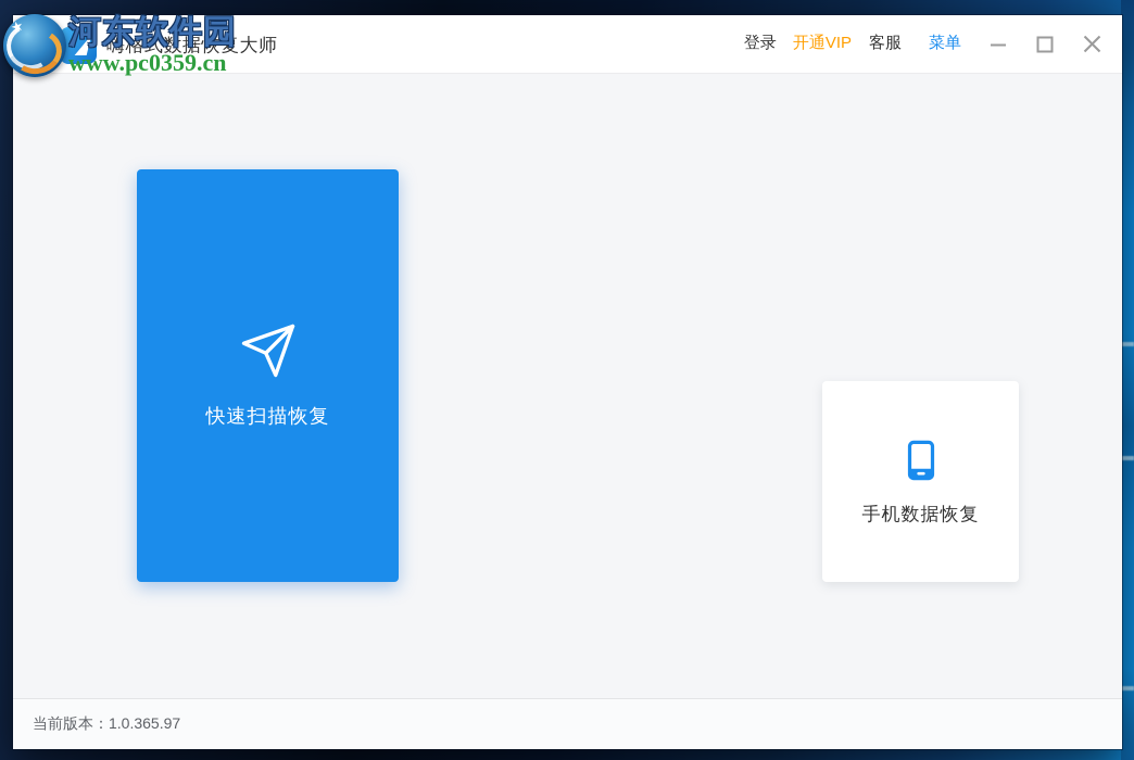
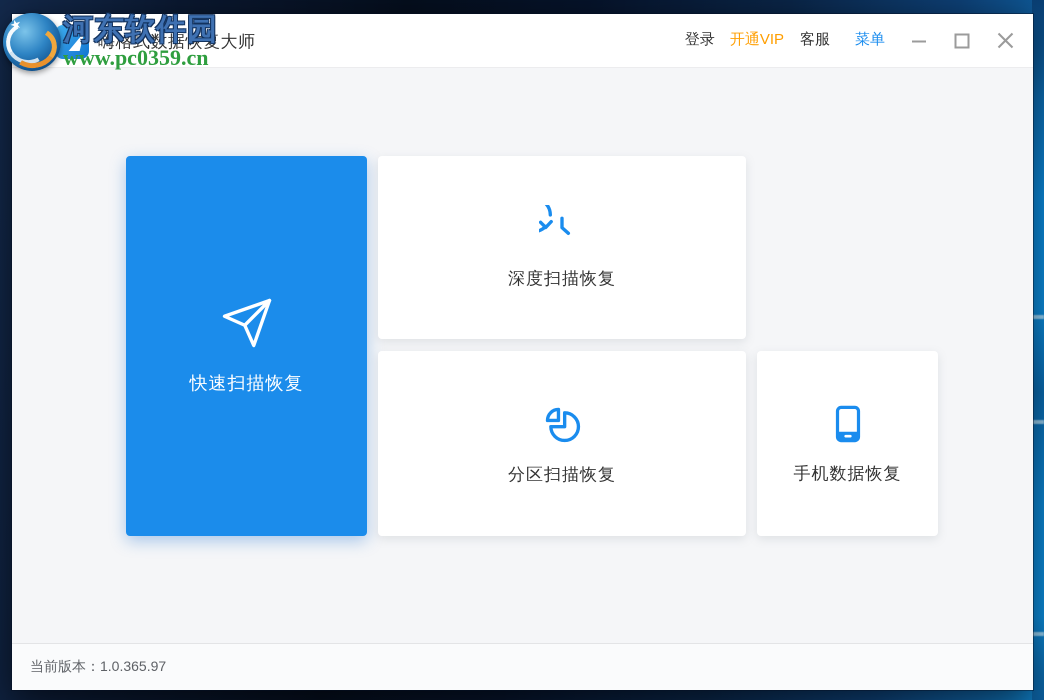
  嗨格式数据恢复大师
  登录
  开通VIP
  客服
  菜单
  快速扫描恢复
+ 深度扫描恢复
+ 分区扫描恢复
  手机数据恢复
  当前版本：1.0.365.97
  河东软件园
  www.pc0359.cn
